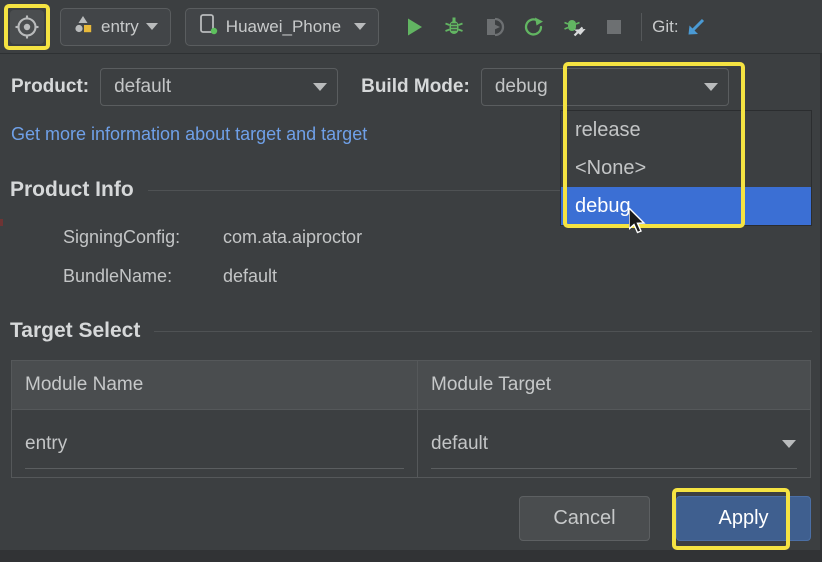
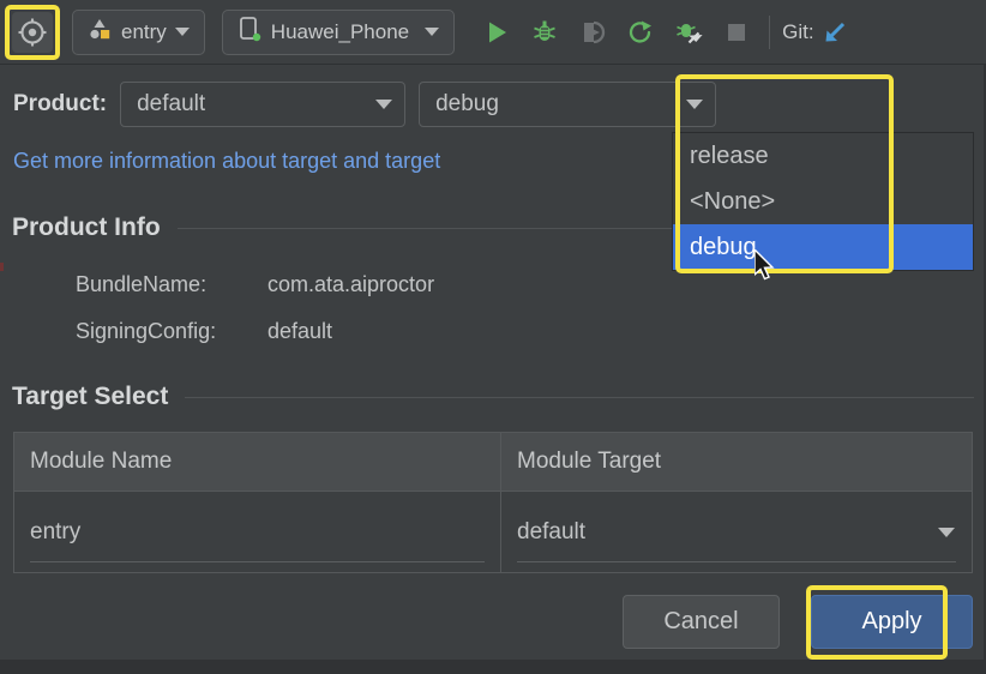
  entry
  Huawei_Phone
  Git:
  Product:
  default
- Build Mode:
  debug
  Get more information about target and target
  Product Info
- SigningConfig:
+ BundleName:
  com.ata.aiproctor
- BundleName:
+ SigningConfig:
  default
  Target Select
  Module Name
  Module Target
  entry
  default
  Cancel
  Apply
  release
  <None>
  debug
